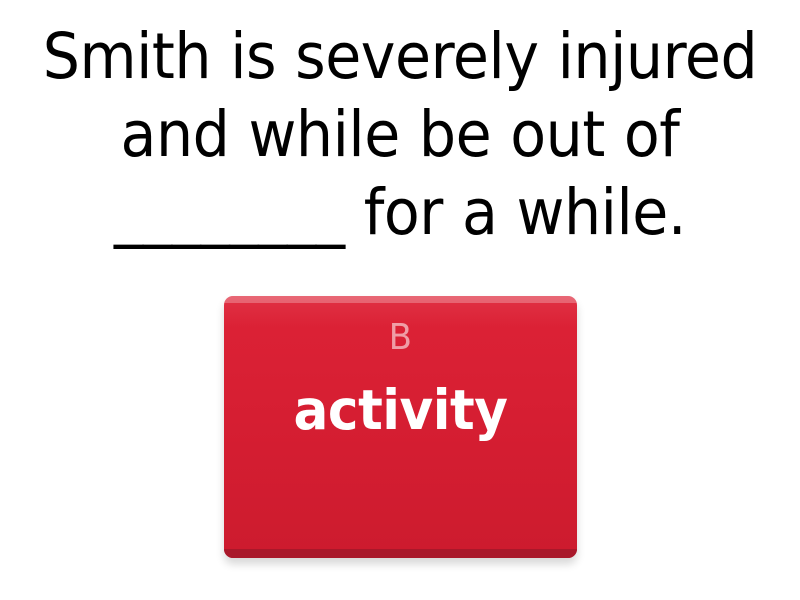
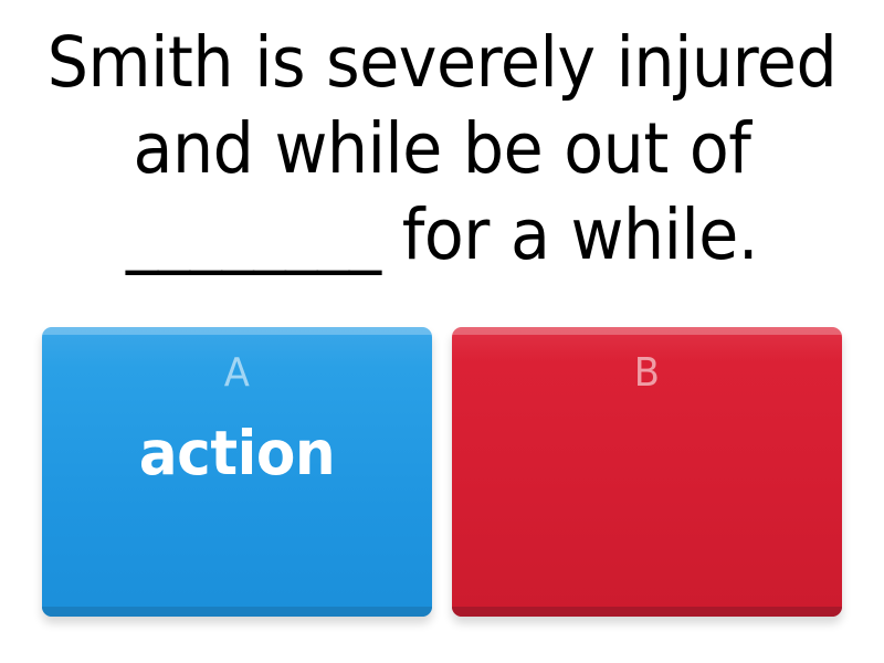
  Smith is severely injured and while be out of ________ for a while.
+ A
+ action
  B
- activity
